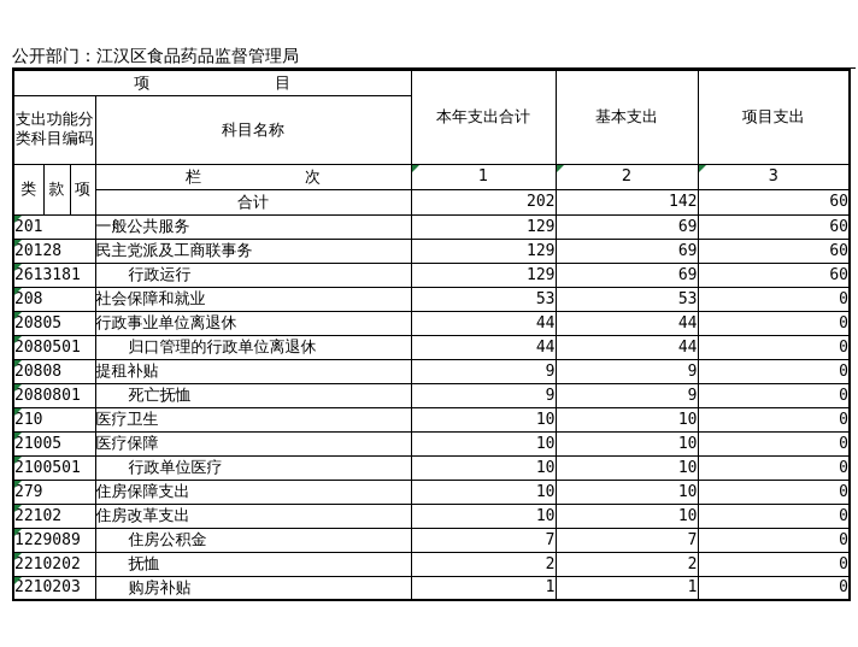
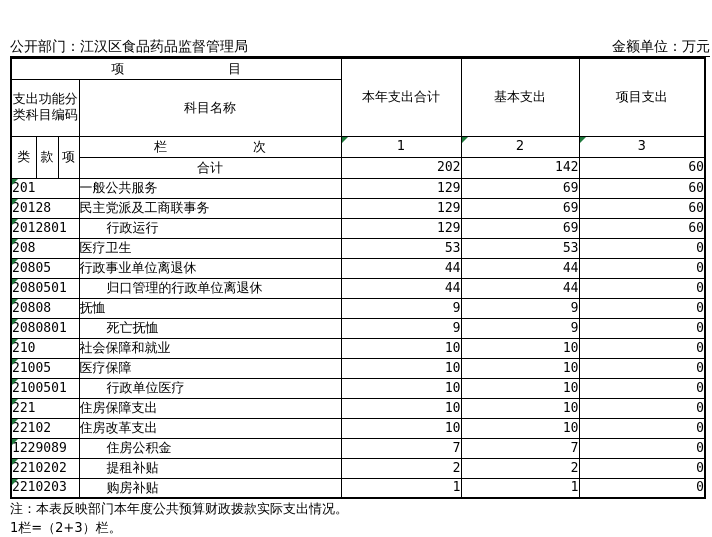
  公开部门：江汉区食品药品监督管理局
+ 金额单位：万元
  项 目	本年支出合计	基本支出	项目支出
  支出功能分类科目编码	科目名称
  类	款	项	栏 次	1	2	3
  合计	202	142	60
  201	一般公共服务	129	69	60
  20128	民主党派及工商联事务	129	69	60
- 2613181	行政运行	129	69	60
+ 2012801	行政运行	129	69	60
- 208	社会保障和就业	53	53	0
+ 208	医疗卫生	53	53	0
  20805	行政事业单位离退休	44	44	0
  2080501	归口管理的行政单位离退休	44	44	0
- 20808	提租补贴	9	9	0
+ 20808	抚恤	9	9	0
  2080801	死亡抚恤	9	9	0
- 210	医疗卫生	10	10	0
+ 210	社会保障和就业	10	10	0
  21005	医疗保障	10	10	0
  2100501	行政单位医疗	10	10	0
- 279	住房保障支出	10	10	0
+ 221	住房保障支出	10	10	0
  22102	住房改革支出	10	10	0
  1229089	住房公积金	7	7	0
- 2210202	抚恤	2	2	0
+ 2210202	提租补贴	2	2	0
  2210203	购房补贴	1	1	0
+ 注：本表反映部门本年度公共预算财政拨款实际支出情况。
+ 1栏=（2+3）栏。
